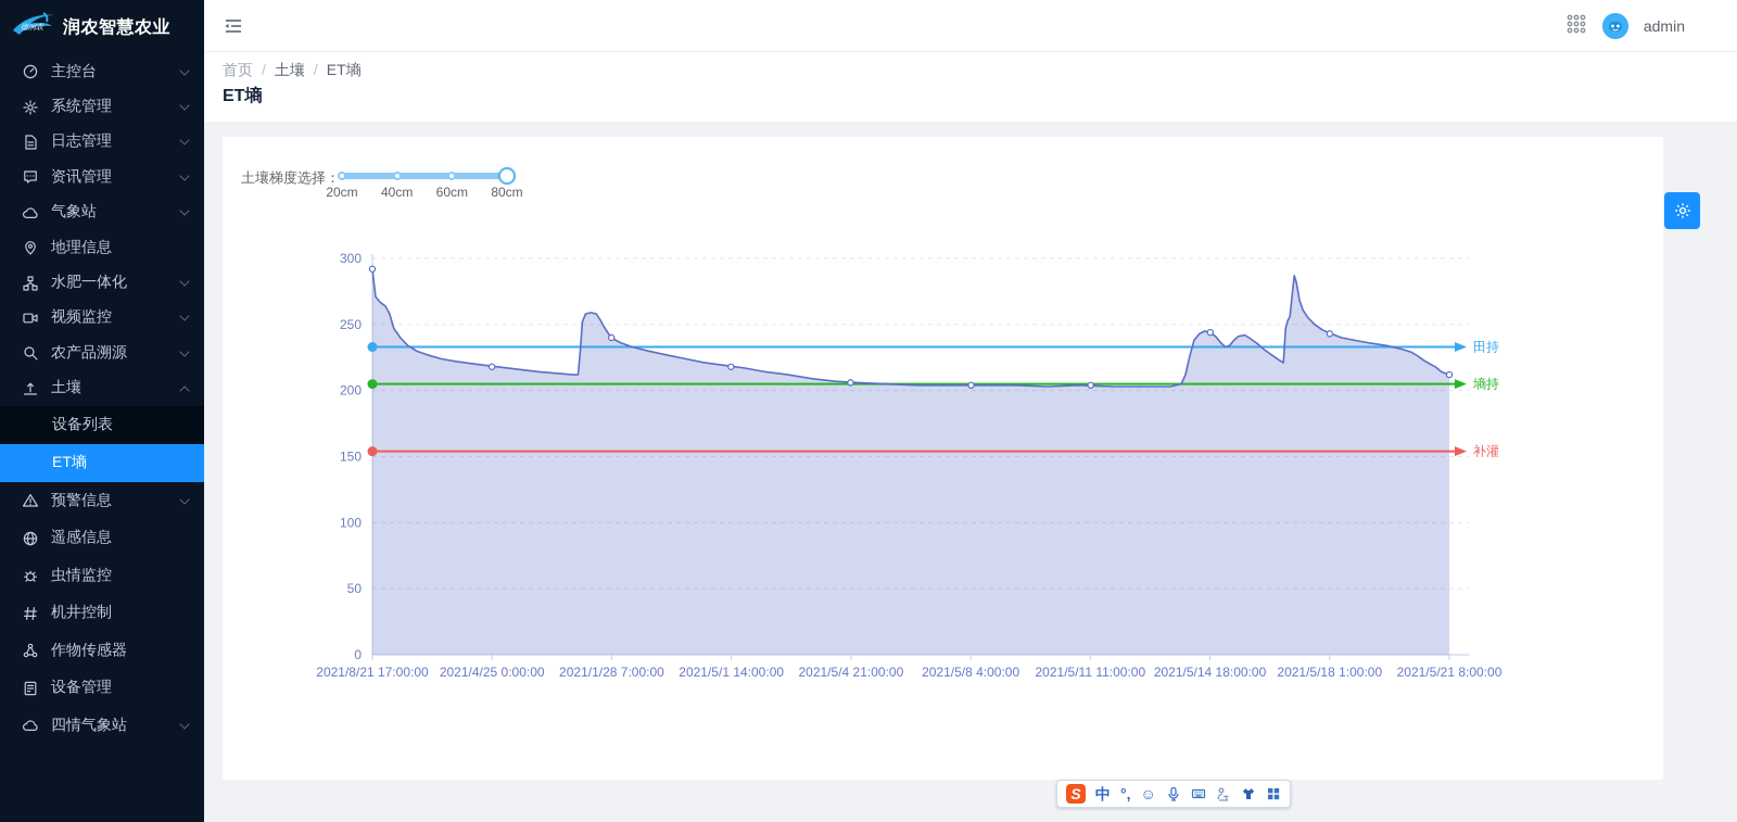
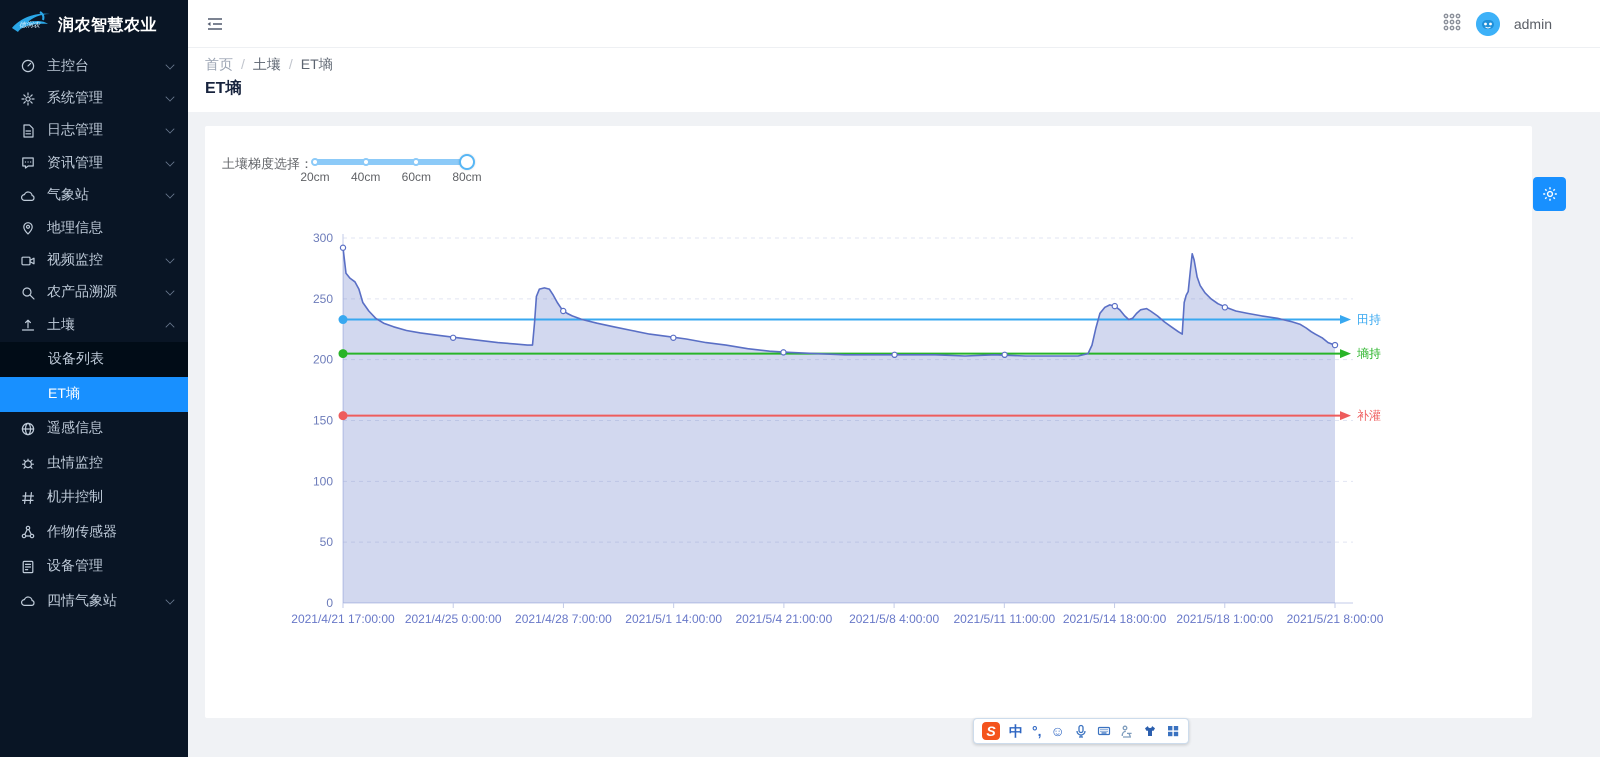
  润农智慧农业
  主控台
  系统管理
  日志管理
  资讯管理
  气象站
  地理信息
- 水肥一体化
  视频监控
  农产品溯源
  土壤
  设备列表
  ET墒
- 预警信息
  遥感信息
  虫情监控
  机井控制
  作物传感器
  设备管理
  四情气象站
  admin
  首页
  /
  土壤
  /
  ET墒
  ET墒
  土壤梯度选择：
  20cm
  40cm
  60cm
  80cm
  0
  50
  100
  150
  200
  250
  300
- 2021/8/21 17:00:00
+ 2021/4/21 17:00:00
  2021/4/25 0:00:00
- 2021/1/28 7:00:00
+ 2021/4/28 7:00:00
  2021/5/1 14:00:00
  2021/5/4 21:00:00
  2021/5/8 4:00:00
  2021/5/11 11:00:00
  2021/5/14 18:00:00
  2021/5/18 1:00:00
  2021/5/21 8:00:00
  田持
  墒持
  补灌
  S
  中
  °,
  ☺
